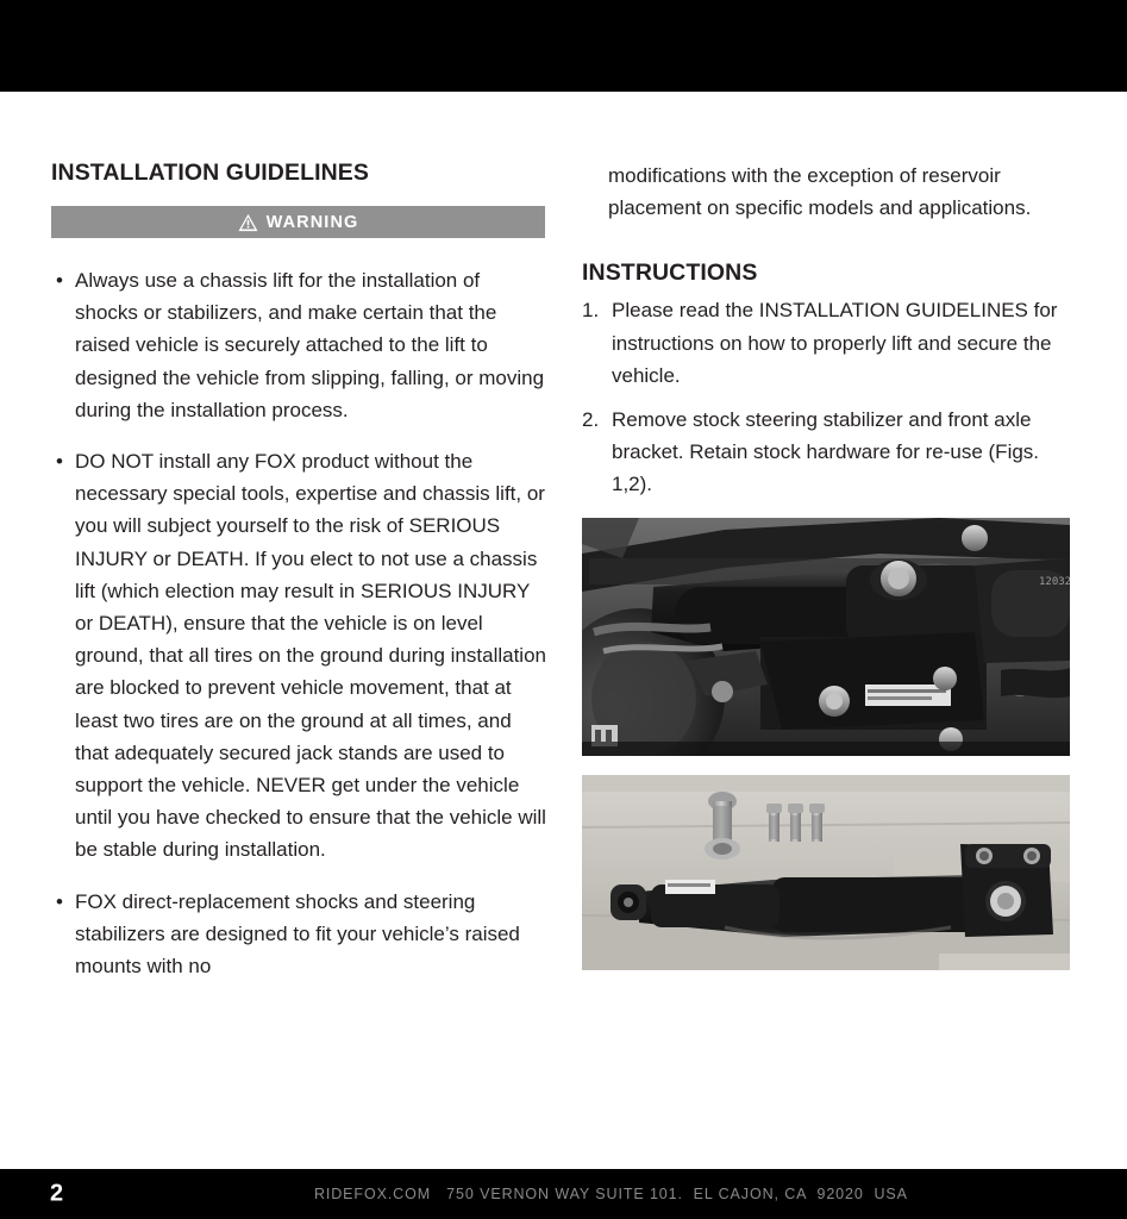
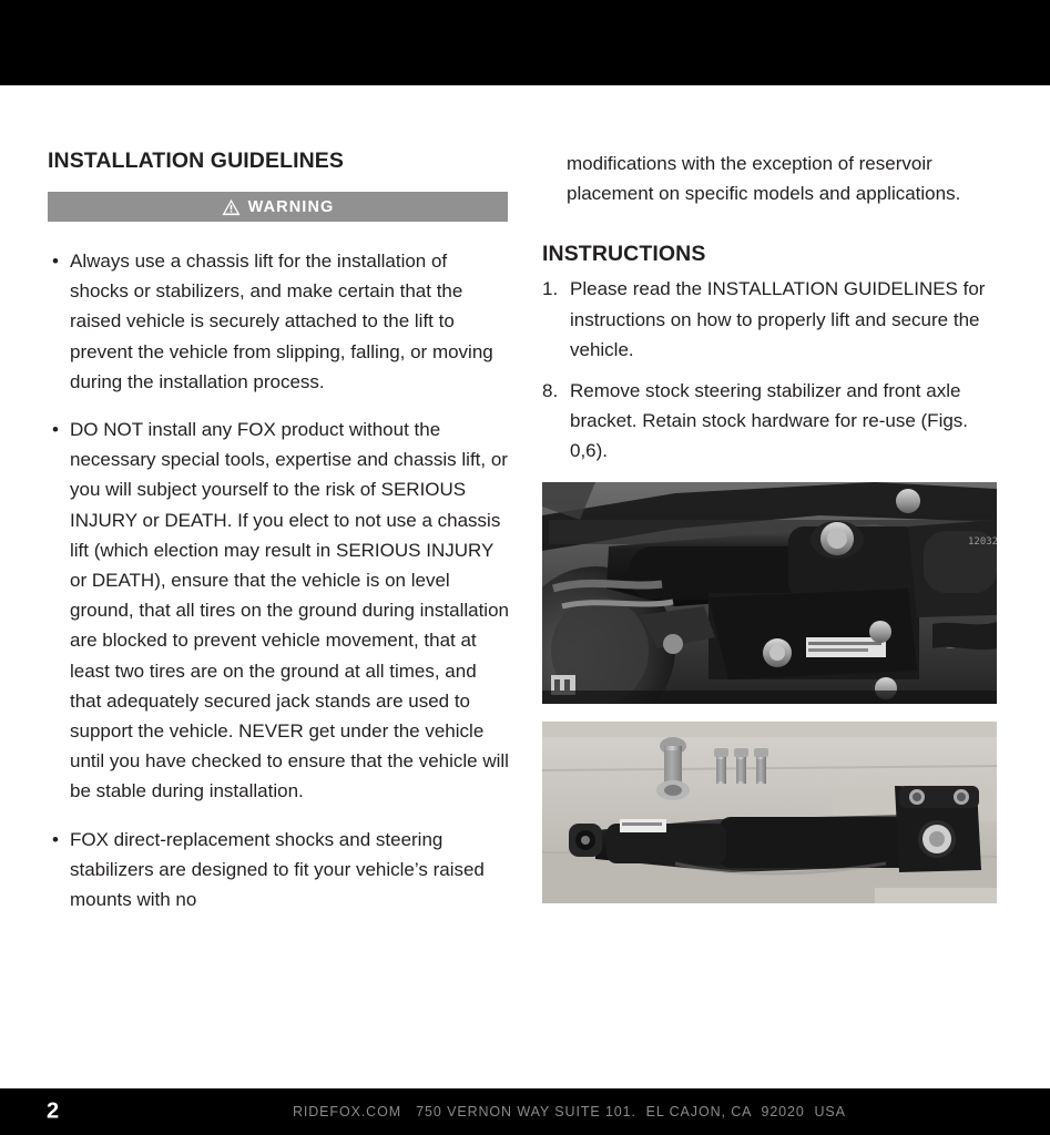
  INSTALLATION GUIDELINES
  WARNING
  •
- Always use a chassis lift for the installation of shocks or stabilizers, and make certain that the raised vehicle is securely attached to the lift to designed the vehicle from slipping, falling, or moving during the installation process.
+ Always use a chassis lift for the installation of shocks or stabilizers, and make certain that the raised vehicle is securely attached to the lift to prevent the vehicle from slipping, falling, or moving during the installation process.
  •
  DO NOT install any FOX product without the necessary special tools, expertise and chassis lift, or you will subject yourself to the risk of SERIOUS INJURY or DEATH. If you elect to not use a chassis lift (which election may result in SERIOUS INJURY or DEATH), ensure that the vehicle is on level ground, that all tires on the ground during installation are blocked to prevent vehicle movement, that at least two tires are on the ground at all times, and that adequately secured jack stands are used to support the vehicle. NEVER get under the vehicle until you have checked to ensure that the vehicle will be stable during installation.
  •
  FOX direct-replacement shocks and steering stabilizers are designed to fit your vehicle’s raised mounts with no
  modifications with the exception of reservoir placement on specific models and applications.
  INSTRUCTIONS
  1.
  Please read the INSTALLATION GUIDELINES for instructions on how to properly lift and secure the vehicle.
- 2.
+ 8.
- Remove stock steering stabilizer and front axle bracket. Retain stock hardware for re-use (Figs. 1,2).
+ Remove stock steering stabilizer and front axle bracket. Retain stock hardware for re-use (Figs. 0,6).
  12032
  2
  RIDEFOX.COM 750 VERNON WAY SUITE 101. EL CAJON, CA 92020 USA
